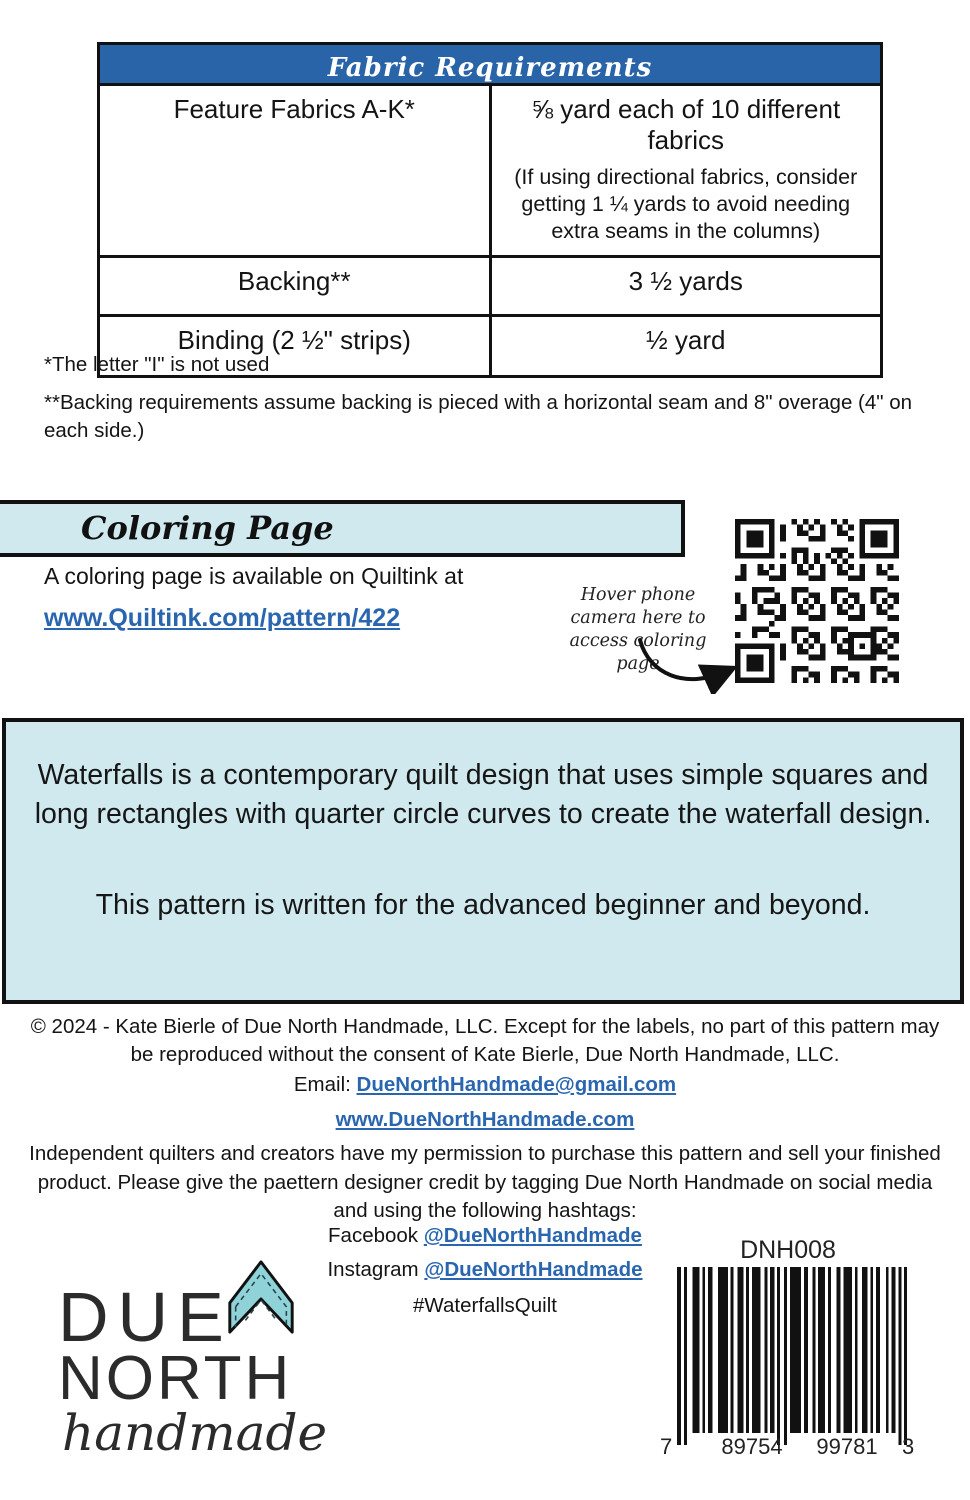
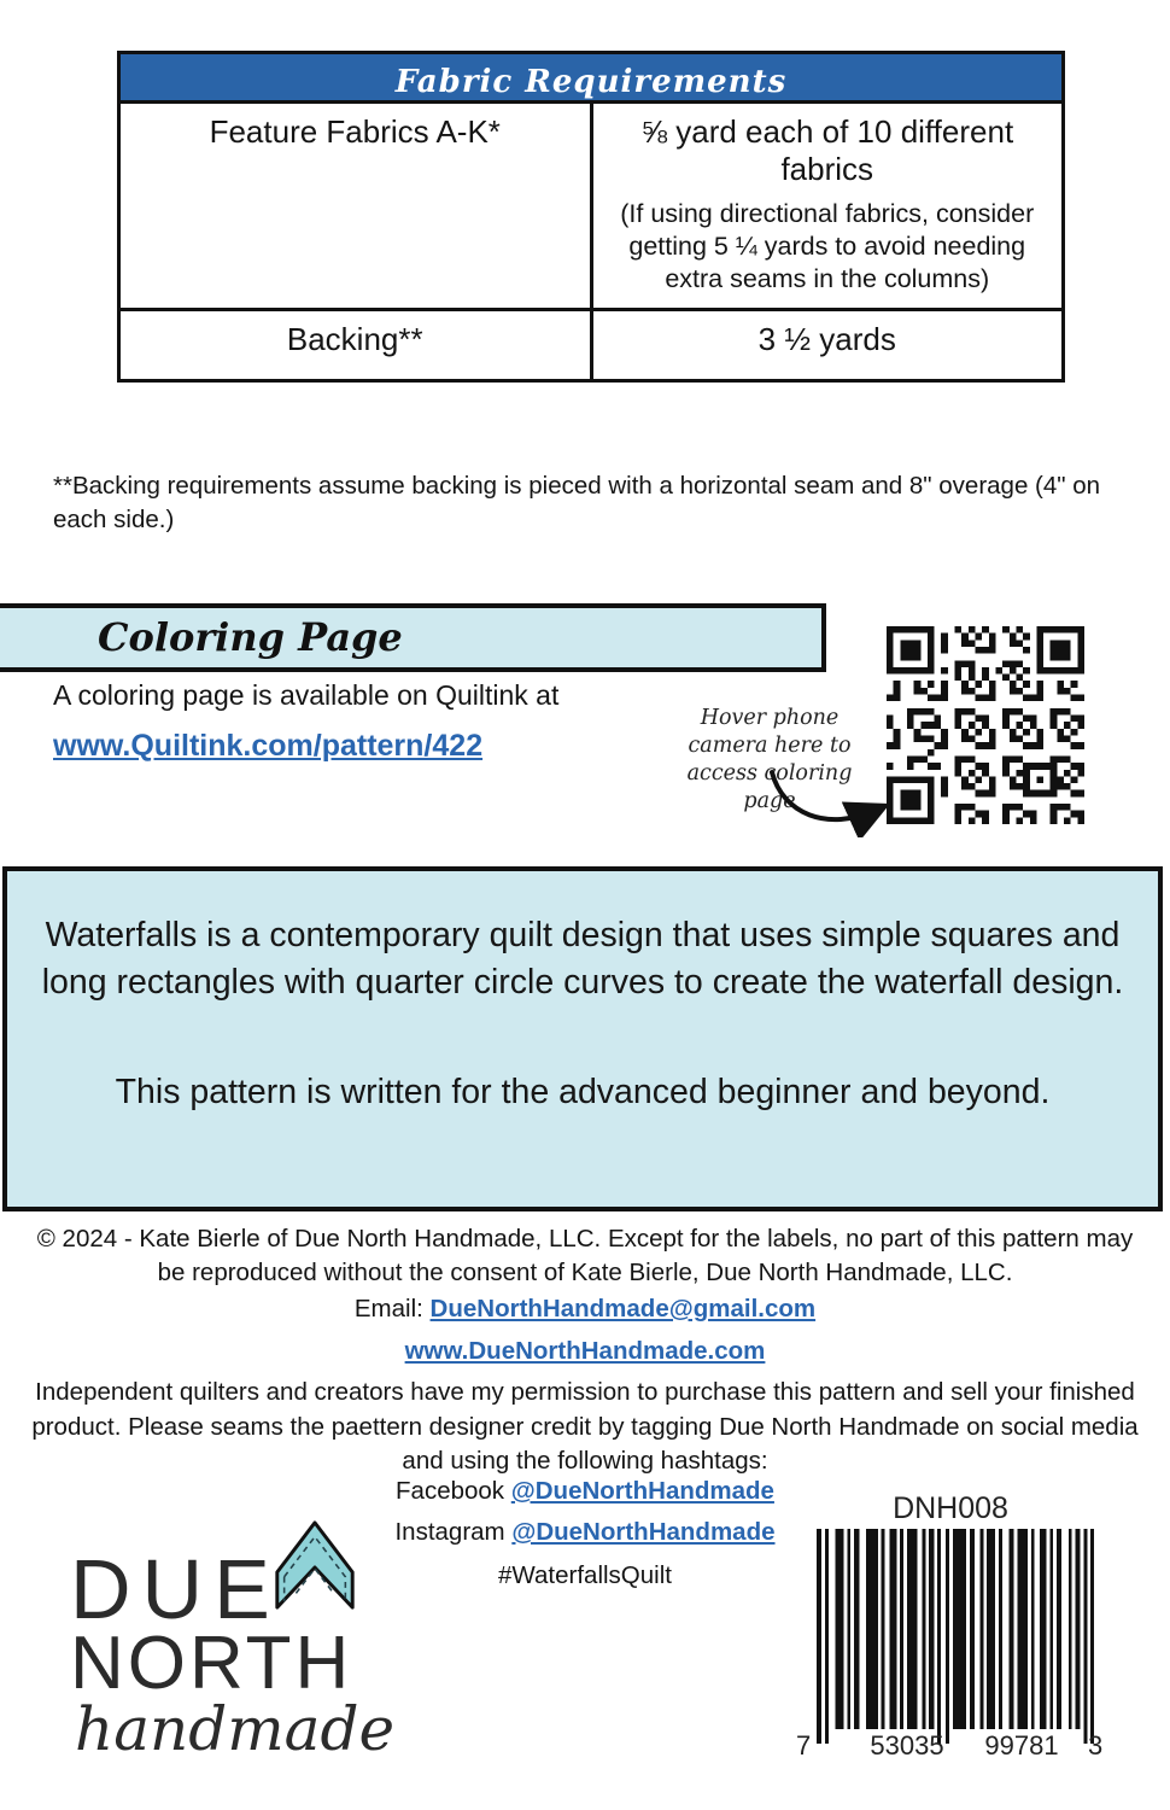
  Fabric Requirements
- Feature Fabrics A-K*	⅝ yard each of 10 different fabrics (If using directional fabrics, consider getting 1 ¼ yards to avoid needing extra seams in the columns)
+ Feature Fabrics A-K*	⅝ yard each of 10 different fabrics (If using directional fabrics, consider getting 5 ¼ yards to avoid needing extra seams in the columns)
  Backing**	3 ½ yards
- Binding (2 ½" strips)	½ yard
- *The letter "I" is not used
  **Backing requirements assume backing is pieced with a horizontal seam and 8" overage (4" on each side.)
  Coloring Page
  A coloring page is available on Quiltink at
  www.Quiltink.com/pattern/422
  Hover phone camera here to accessoloring pag
  Waterfalls is a contemporary quilt design that uses simple squares and long rectangles with quarter circle curves to create the waterfall design.
  This pattern is written for the advanced beginner and beyond.
  © 2024 - Kate Bierle of Due North Handmade, LLC. Except for the labels, no part of this pattern may be reproduced without the consent of Kate Bierle, Due North Handmade, LLC.
  Email: DueNorthHandmade@gmail.com
  www.DueNorthHandmade.com
- Independent quilters and creators have my permission to purchase this pattern and sell your finished product. Please give the paettern designer credit by tagging Due North Handmade on social media and using the following hashtags:
+ Independent quilters and creators have my permission to purchase this pattern and sell your finished product. Please seams the paettern designer credit by tagging Due North Handmade on social media and using the following hashtags:
  Facebook @DueNorthHandmade
  Instagram @DueNorthHandmade
  #WaterfallsQuilt
  DUE
  NORTH
  handmade
  DNH008
  7
- 89754
+ 53035
  99781
  3
